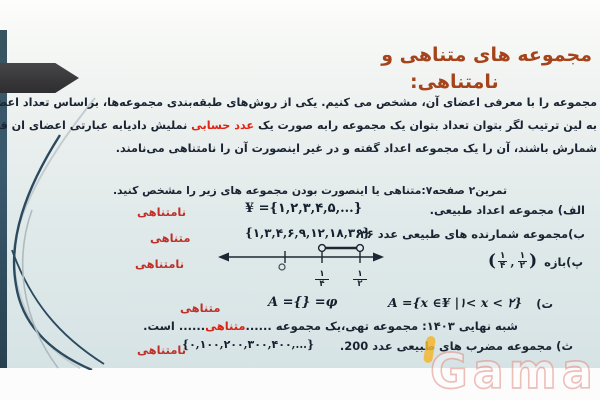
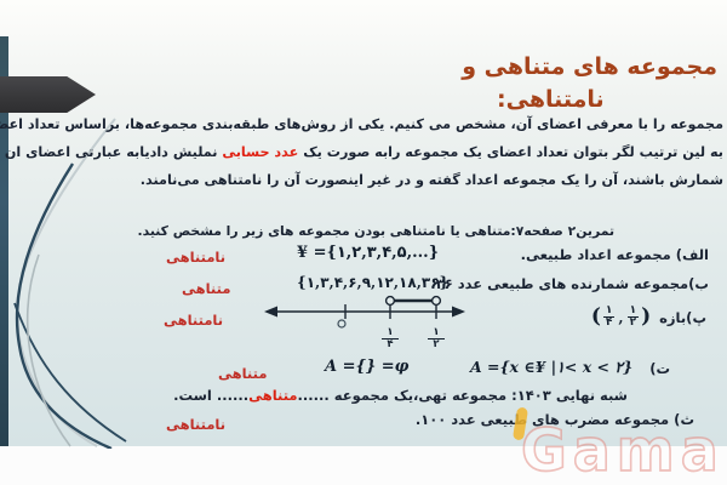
  مجموعه های متناهی و
  نامتناهی:
  مجموعه را با معرفی اعضای آن، مشخص می کنیم. یکی از روش‌های طبقه‌بندی مجموعه‌ها، براساس تعداد اعض
- به لین ترتیب لگر بتوان تعداد بتوان یک مجموعه رابه صورت یک عدد حسابی نملیش دادیابه عبارتی اعضای ان ق
+ به لین ترتیب لگر بتوان تعداد اعضای یک مجموعه رابه صورت یک عدد حسابی نملیش دادیابه عبارتی اعضای ان
  شمارش باشند، آن را یک مجموعه اعداد گفته و در غیر اینصورت آن را نامتناهی می‌نامند.
- تمرین۲ صفحه۷:متناهی یا اینصورت بودن مجموعه های زیر را مشخص کنید.
+ تمرین۲ صفحه۷:متناهی یا نامتناهی بودن مجموعه های زیر را مشخص کنید.
  الف) مجموعه اعداد طبیعی.
  ¥ ={۱,۲,۳,۴,۵,...}
  نامتناهی
  ب)مجموعه شمارنده های طبیعی عدد ۳۶.
  {۱,۳,۴,۶,۹,۱۲,۱۸,۳۶}
  متناهی
  پ)بازه
  (
  ۱
  ۴
  ,
  ۱
  ۲
  )
  ۱
  ۴
  ۱
  ۲
  نامتناهی
  ت)
  A ={x ∈¥ |۱< x < ۲}
  A ={} =φ
  متناهی
  شبه نهایی ۱۴۰۳: مجموعه تهی،یک مجموعه ......متناهی...... است.
- ث) مجموعه مضرب های طبیعی عدد 200.
+ ث) مجموعه مضرب های طبیعی عدد ۱۰۰.
- {۰,۱۰۰,۲۰۰,۳۰۰,۴۰۰,...}
  نامتناهی
  Gama
